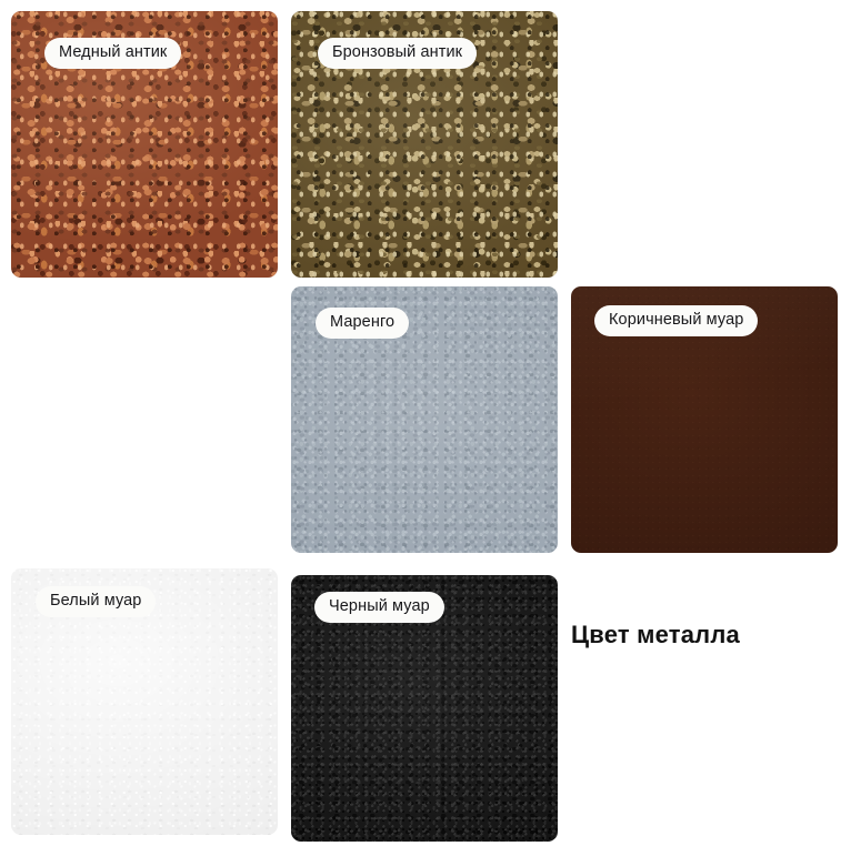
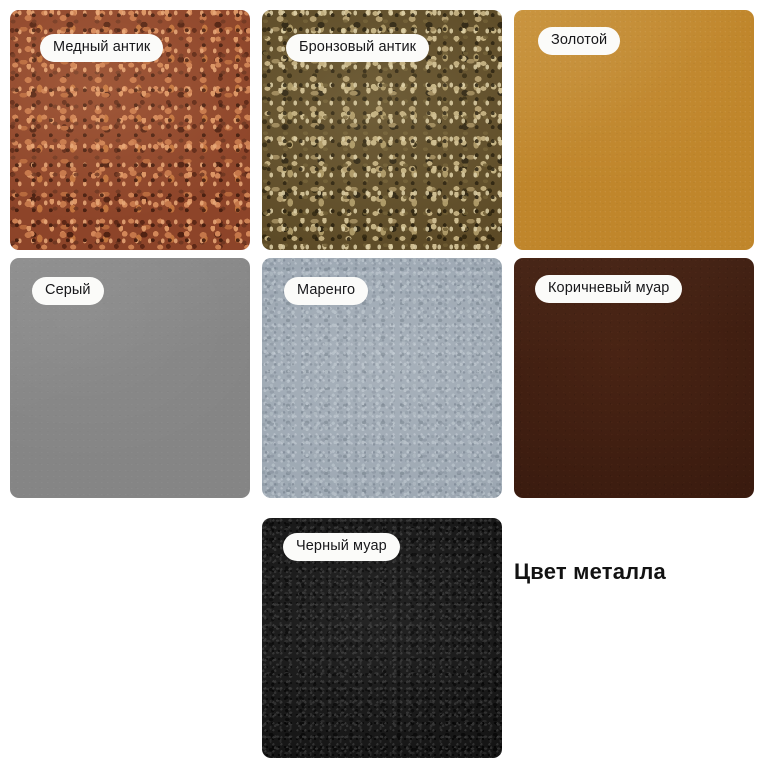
  Медный антик
  Бронзовый антик
+ Золотой
+ Серый
  Маренго
  Коричневый муар
- Белый муар
  Черный муар
  Цвет металла
